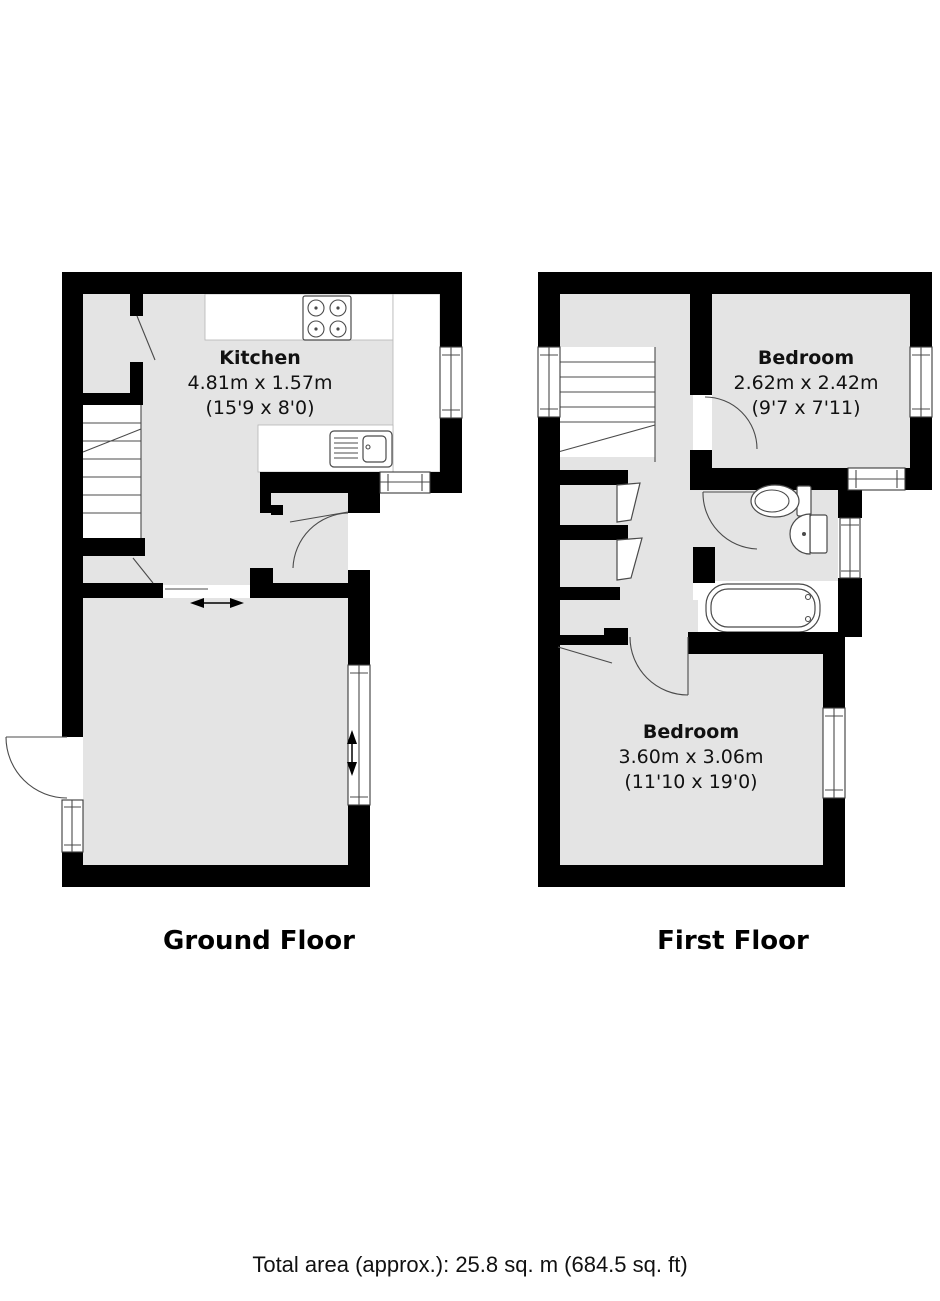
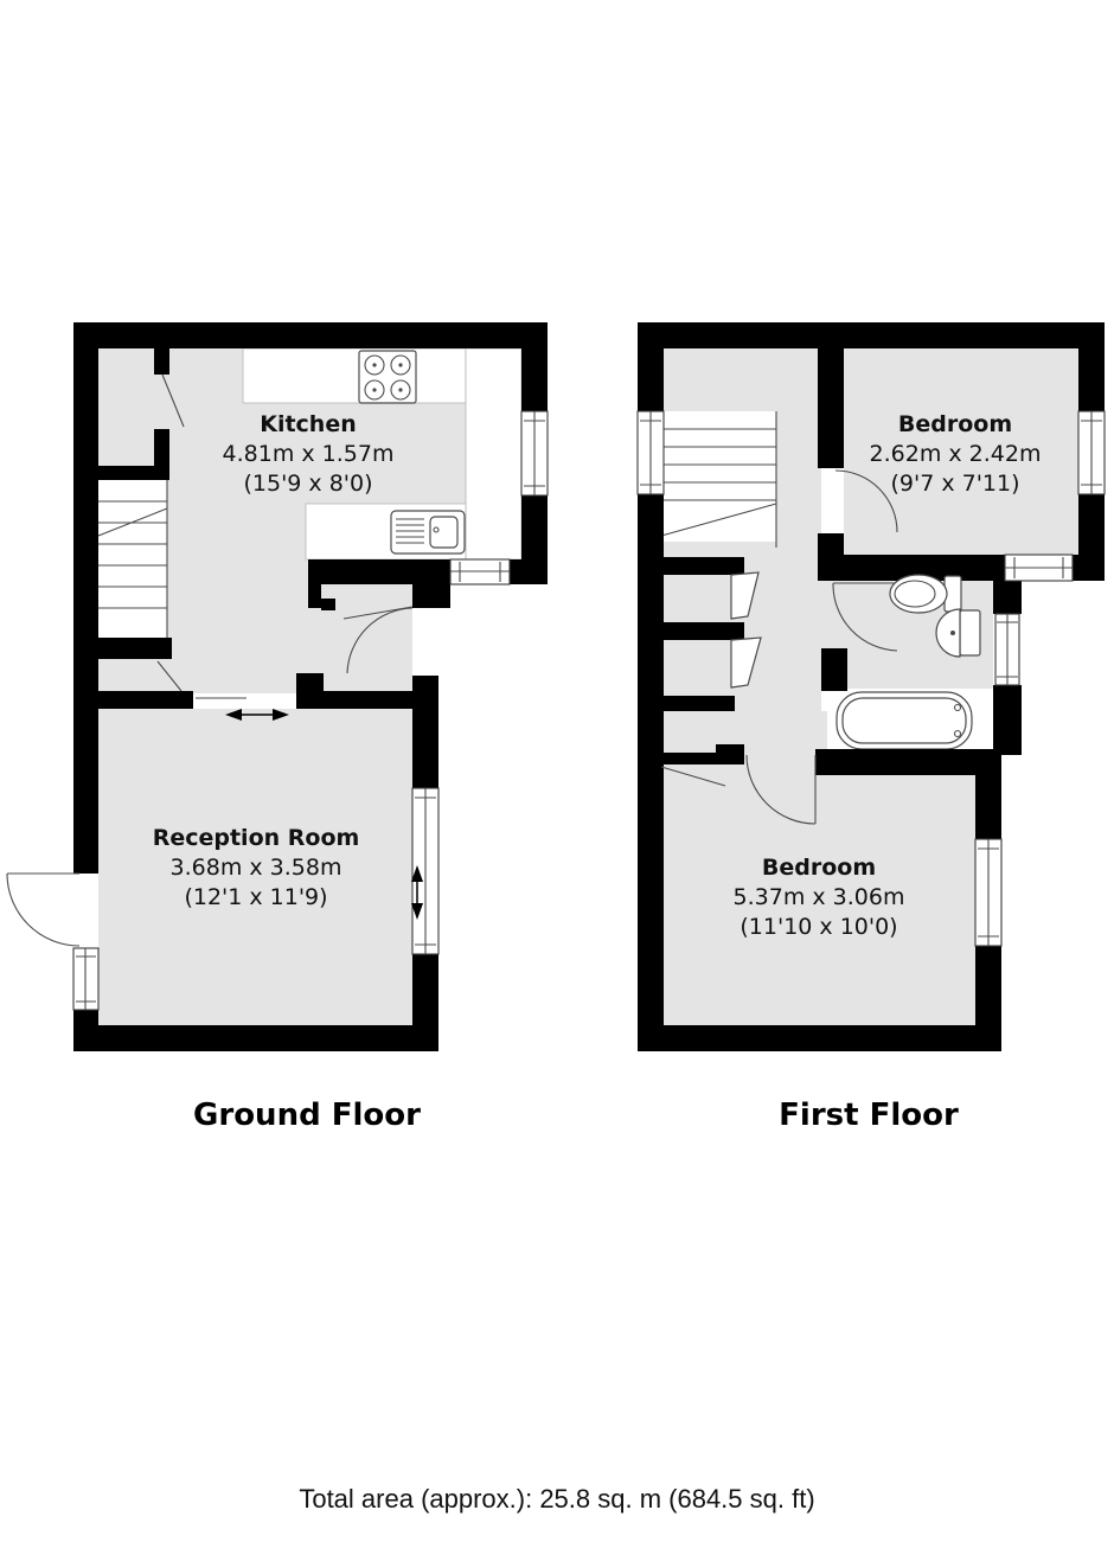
  Kitchen
  4.81m x 1.57m
  (15'9 x 8'0)
+ Reception Room
+ 3.68m x 3.58m
+ (12'1 x 11'9)
  Bedroom
  2.62m x 2.42m
  (9'7 x 7'11)
  Bedroom
- 3.60m x 3.06m
+ 5.37m x 3.06m
- (11'10 x 19'0)
+ (11'10 x 10'0)
  Ground Floor
  First Floor
  Total area (approx.): 25.8 sq. m (684.5 sq. ft)
